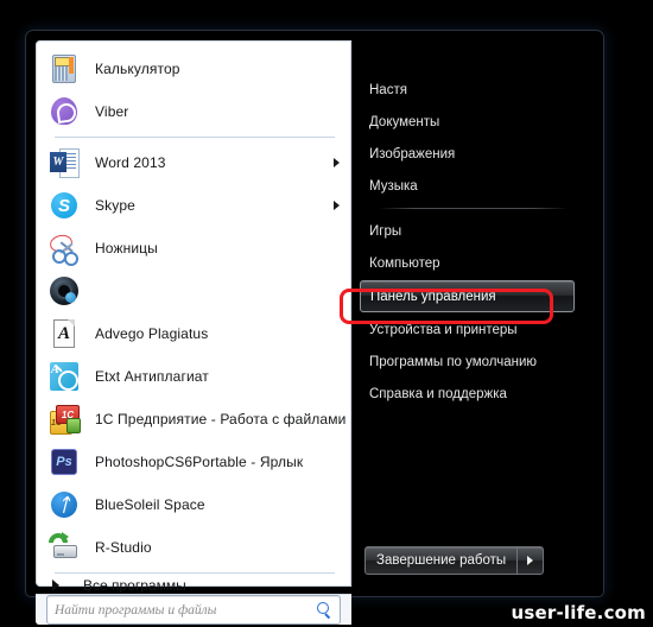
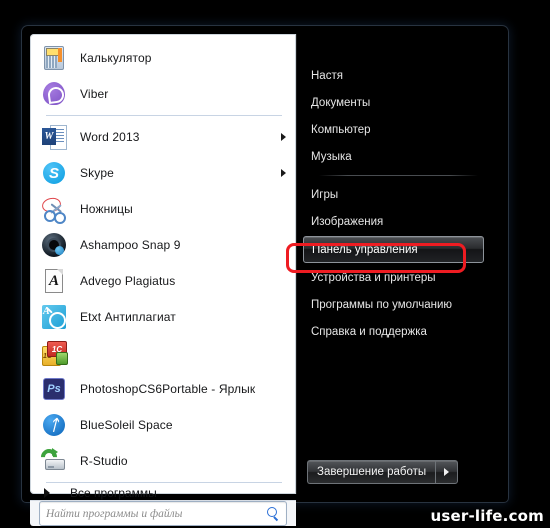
  Калькулятор
  Viber
  W
  Word 2013
  S
  Skype
  Ножницы
+ Ashampoo Snap 9
  A
  Advego Plagiatus
  A
  Etxt Антиплагиат
  1C
- 1С Предприятие - Работа с файлами
  Ps
  PhotoshopCS6Portable - Ярлык
  ᛏ
  BlueSoleil Space
  R-Studio
  Все программы
  Найти программы и файлы
  Настя
  Документы
- Изображения
+ Компьютер
  Музыка
  Игры
- Компьютер
+ Изображения
  Панель управления
  Устройства и принтеры
  Программы по умолчанию
  Справка и поддержка
  Завершение работы
  user-life.com
